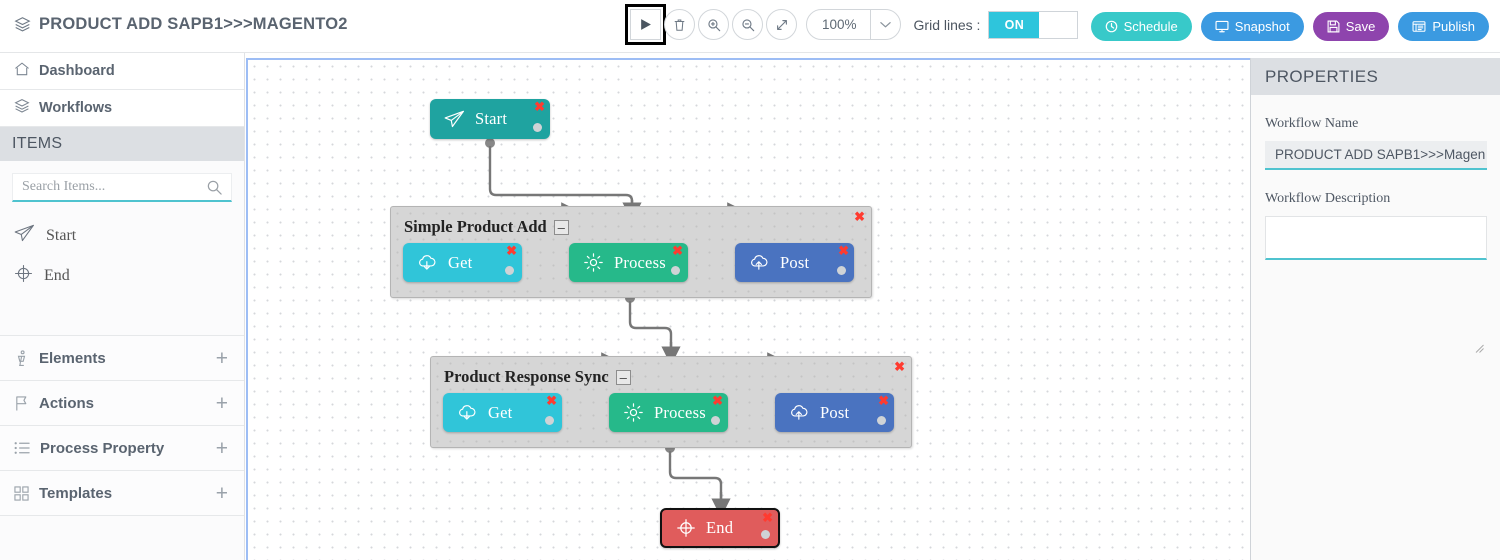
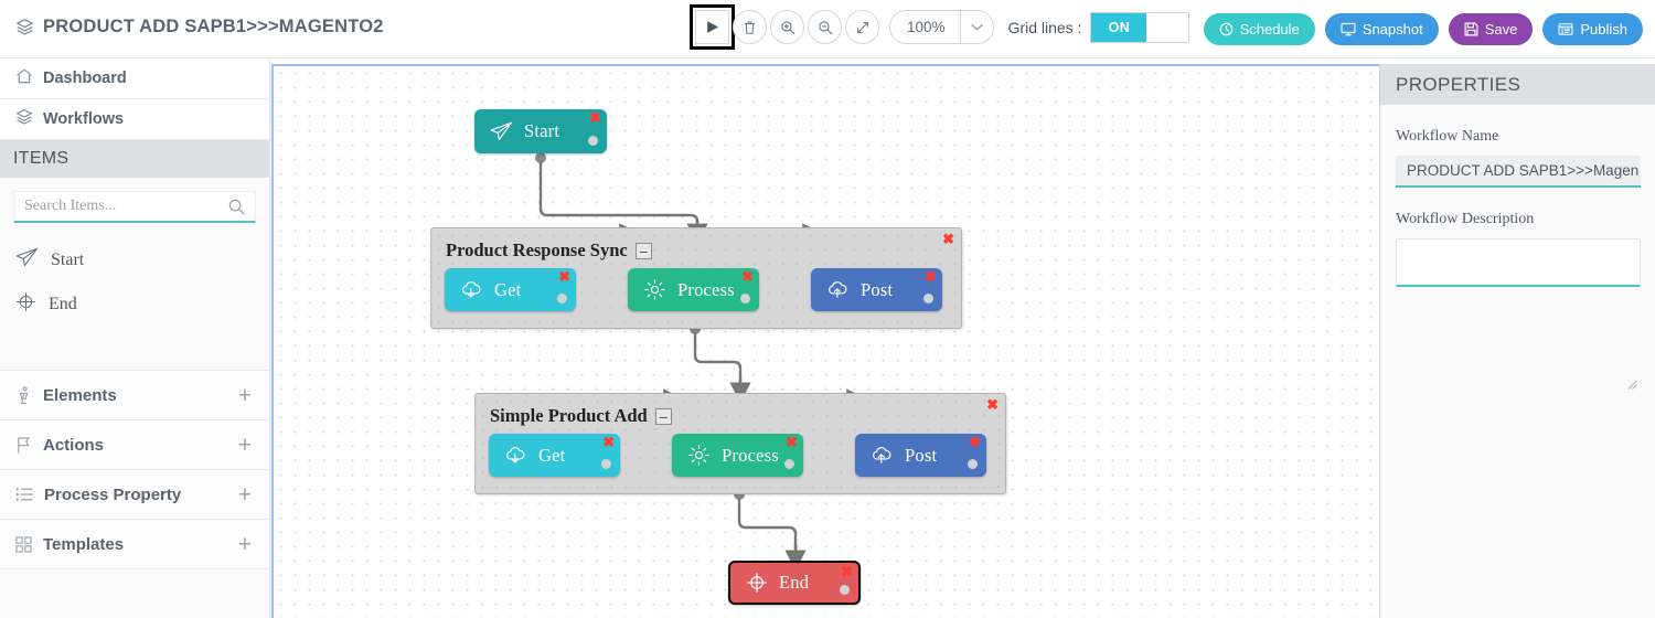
  PRODUCT ADD SAPB1>>>MAGENTO2
  100%
  Grid lines :
  ON
  Schedule
  Snapshot
  Save
  Publish
  Dashboard
  Workflows
  ITEMS
  Search Items...
  Start
  End
  Elements
  +
  Actions
  +
  Process Property
  +
  Templates
  +
  Start
  ✖
- Simple Product Add
+ Product Response Sync
  –
  ✖
  Get
  ✖
  Process
  ✖
  Post
  ✖
- Product Response Sync
+ Simple Product Add
  –
  ✖
  Get
  ✖
  Process
  ✖
  Post
  ✖
  End
  ✖
  PROPERTIES
  Workflow Name
  PRODUCT ADD SAPB1>>>Magen
  Workflow Description
